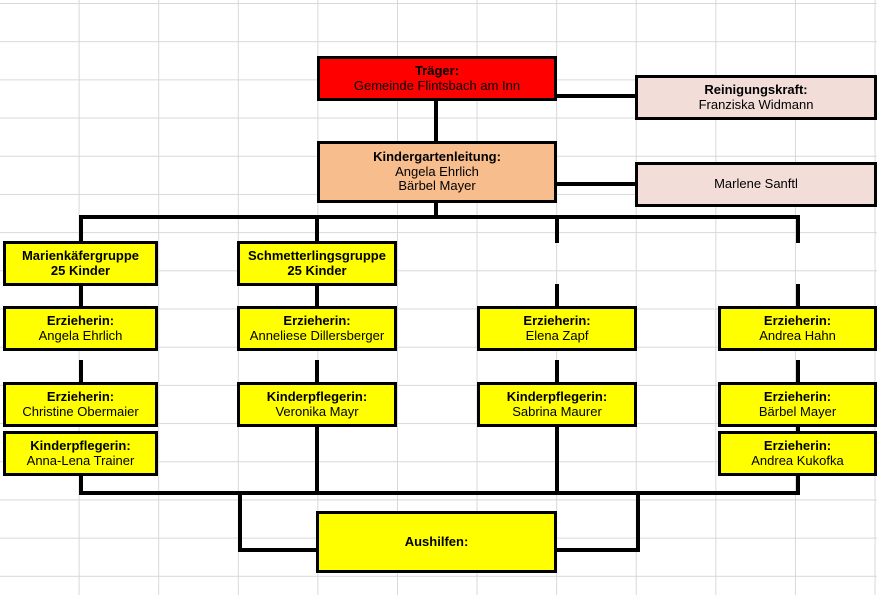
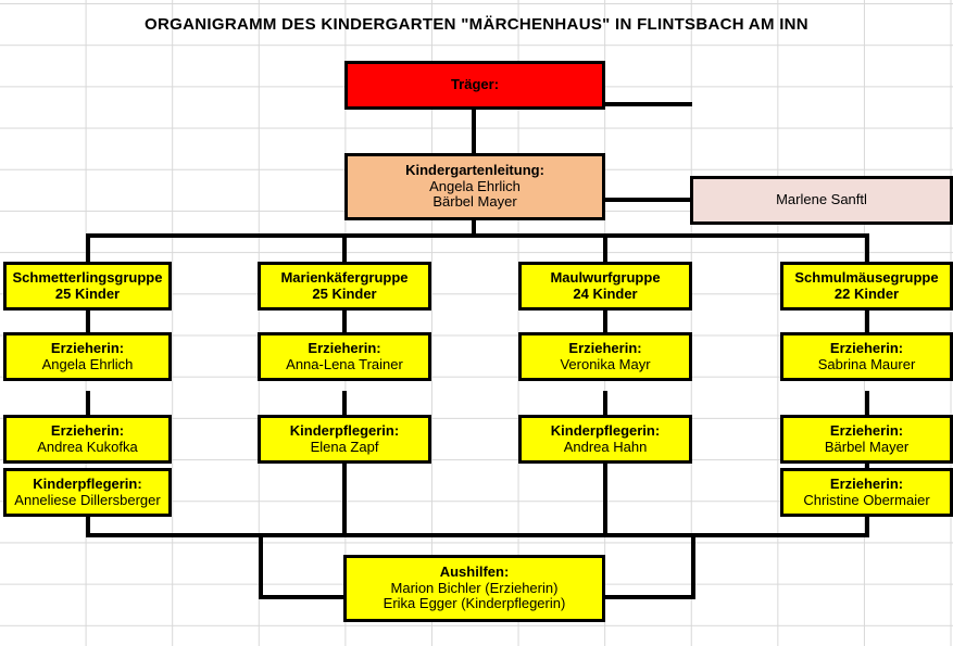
+ ORGANIGRAMM DES KINDERGARTEN "MÄRCHENHAUS" IN FLINTSBACH AM INN
  Träger:
- Gemeinde Flintsbach am Inn
- Reinigungskraft:
- Franziska Widmann
  Kindergartenleitung:
  Angela Ehrlich
  Bärbel Mayer
  Marlene Sanftl
- Marienkäfergruppe
+ Schmetterlingsgruppe
  25 Kinder
  Erzieherin:
  Angela Ehrlich
  Erzieherin:
- Christine Obermaier
+ Andrea Kukofka
  Kinderpflegerin:
- Anna-Lena Trainer
+ Anneliese Dillersberger
- Schmetterlingsgruppe
+ Marienkäfergruppe
  25 Kinder
  Erzieherin:
- Anneliese Dillersberger
+ Anna-Lena Trainer
  Kinderpflegerin:
- Veronika Mayr
+ Elena Zapf
+ Maulwurfgruppe
+ 24 Kinder
  Erzieherin:
- Elena Zapf
+ Veronika Mayr
  Kinderpflegerin:
- Sabrina Maurer
+ Andrea Hahn
+ Schmulmäusegruppe
+ 22 Kinder
  Erzieherin:
- Andrea Hahn
+ Sabrina Maurer
  Erzieherin:
  Bärbel Mayer
  Erzieherin:
- Andrea Kukofka
+ Christine Obermaier
  Aushilfen:
+ Marion Bichler (Erzieherin)
+ Erika Egger (Kinderpflegerin)
